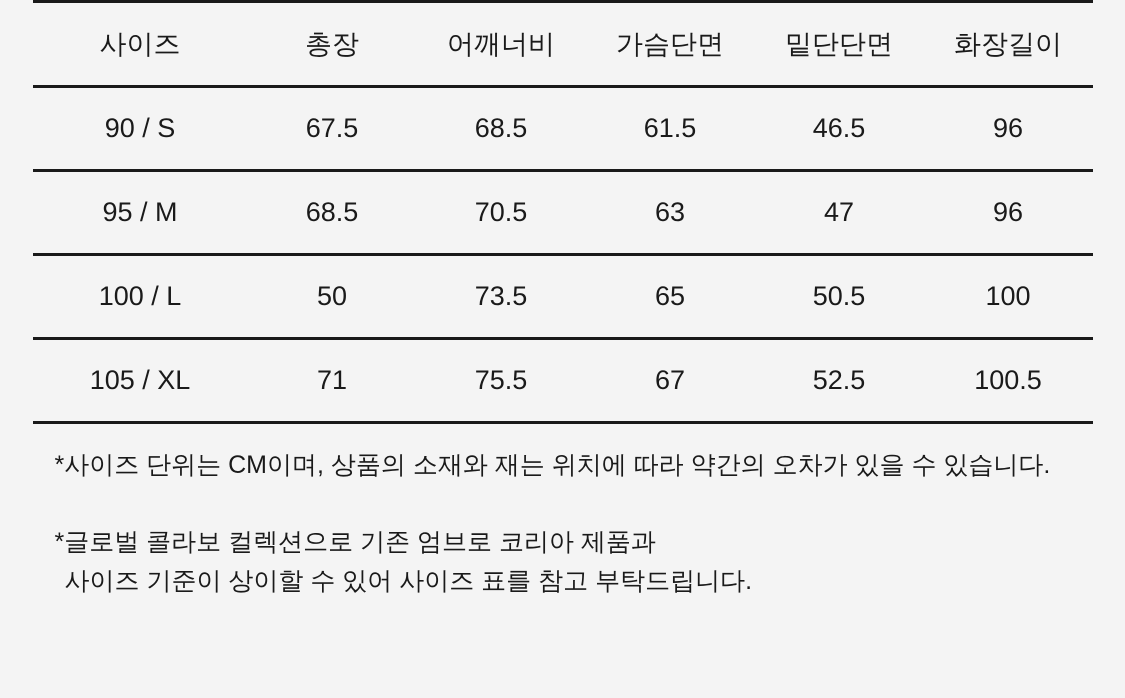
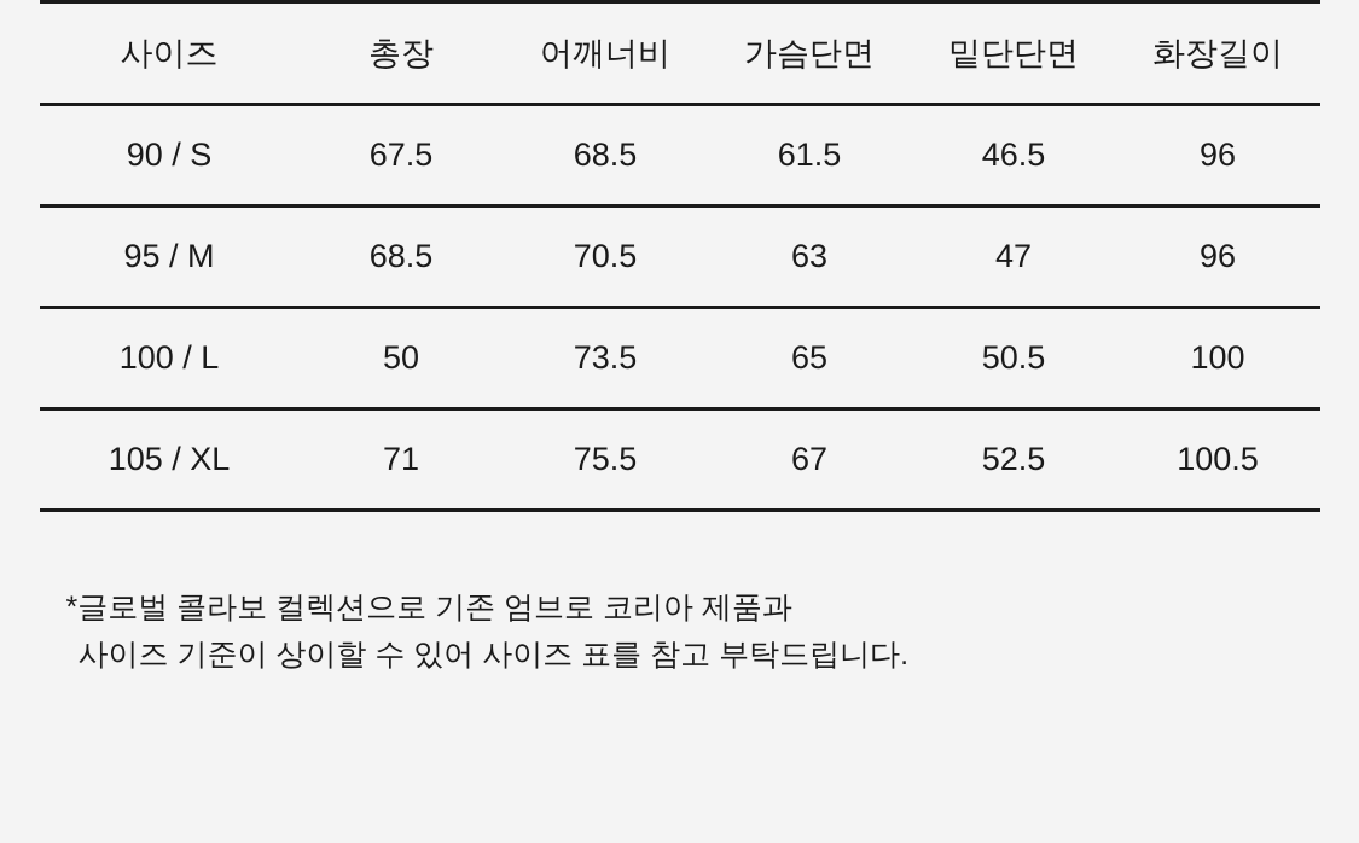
  사이즈	총장	어깨너비	가슴단면	밑단단면	화장길이
  90 / S	67.5	68.5	61.5	46.5	96
  95 / M	68.5	70.5	63	47	96
  100 / L	50	73.5	65	50.5	100
  105 / XL	71	75.5	67	52.5	100.5
- *사이즈 단위는 CM이며, 상품의 소재와 재는 위치에 따라 약간의 오차가 있을 수 있습니다.
  *글로벌 콜라보 컬렉션으로 기존 엄브로 코리아 제품과
  사이즈 기준이 상이할 수 있어 사이즈 표를 참고 부탁드립니다.
